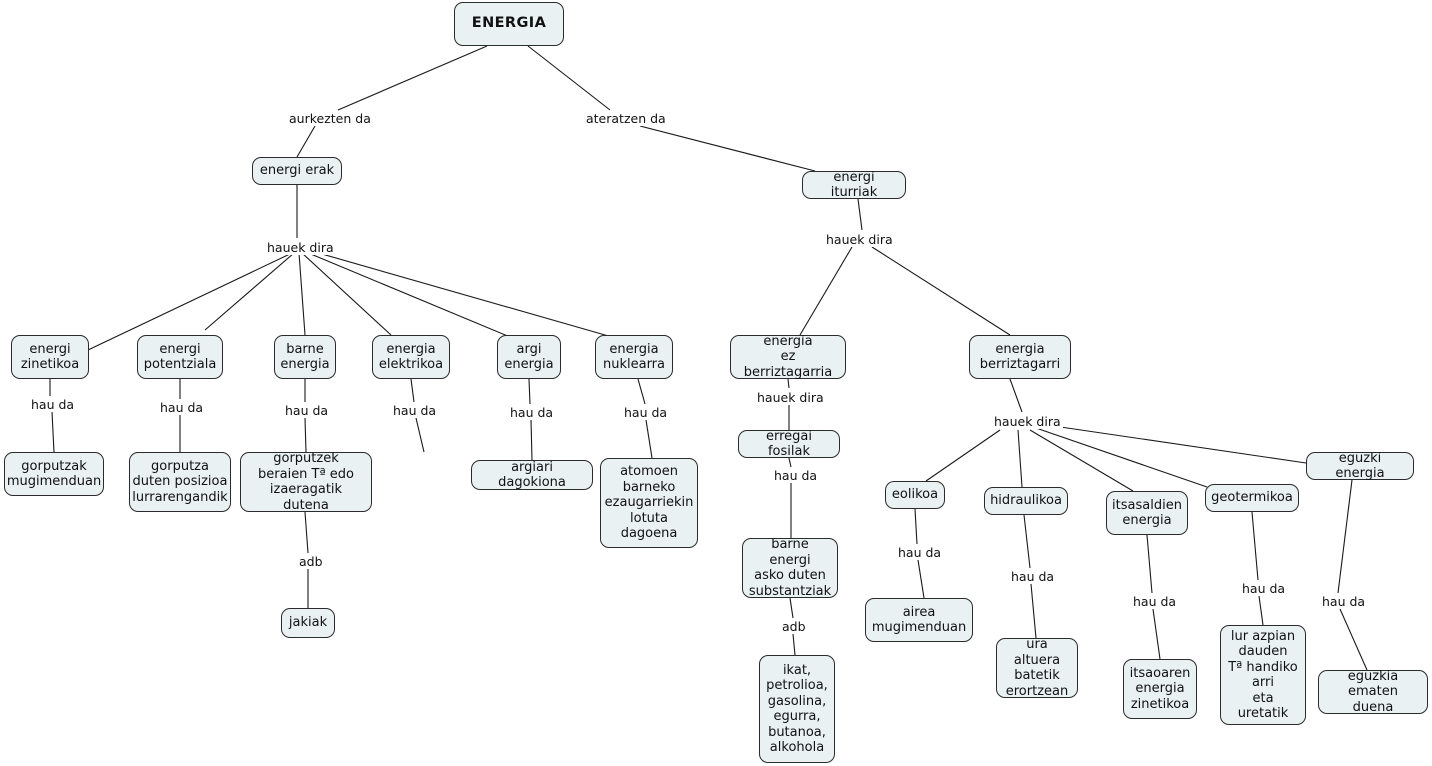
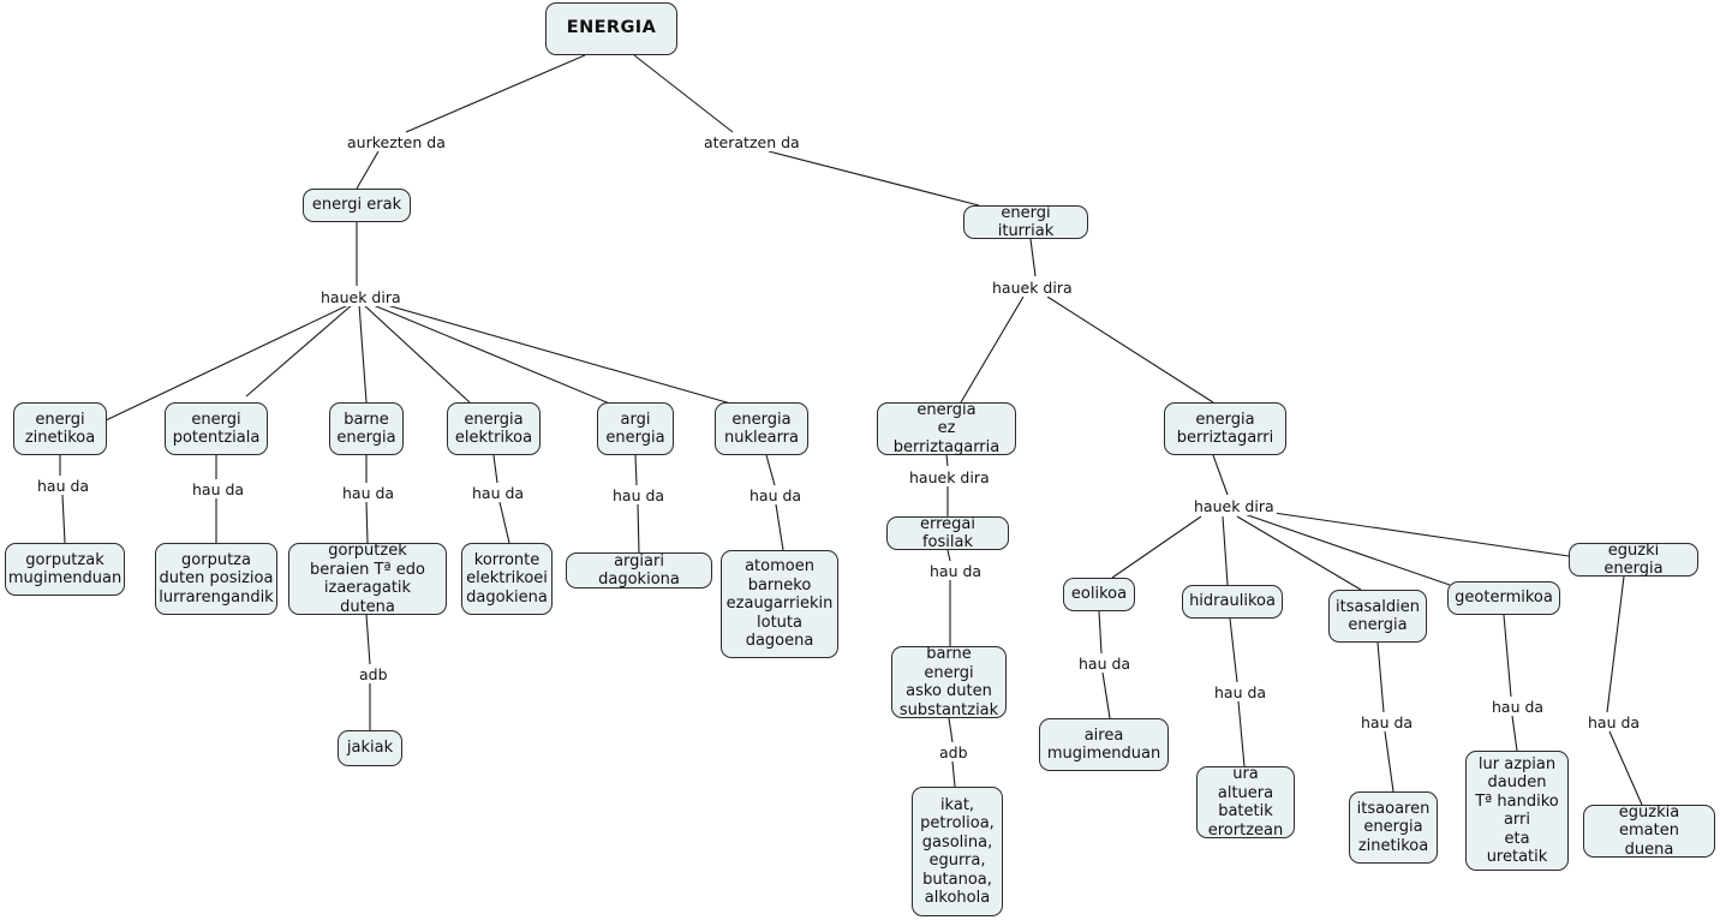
  ENERGIA
  energi erak
  energi iturriak
  energi
  zinetikoa
  energi
  potentziala
  barne
  energia
  energia
  elektrikoa
  argi
  energia
  energia
  nuklearra
  gorputzak
  mugimenduan
  gorputza
  duten posizioa
  lurrarengandik
  gorputzek
  beraien Tª edo
  izaeragatik dutena
+ korronte
+ elektrikoei
+ dagokiena
  argiari dagokiona
  atomoen
  barneko
  ezaugarriekin
  lotuta
  dagoena
  jakiak
  energia
  ez berriztagarria
  energia
  berriztagarri
  erregai fosilak
  barne energi
  asko duten
  substantziak
  ikat,
  petrolioa,
  gasolina,
  egurra,
  butanoa,
  alkohola
  eolikoa
  airea
  mugimenduan
  hidraulikoa
  ura altuera
  batetik
  erortzean
  itsasaldien
  energia
  itsaoaren
  energia
  zinetikoa
  geotermikoa
  lur azpian
  dauden
  Tª handiko
  arri
  eta uretatik
  eguzki energia
  eguzkia ematen
  duena
  aurkezten da
  ateratzen da
  hauek dira
  hauek dira
  hau da
  hau da
  hau da
  hau da
  hau da
  hau da
  adb
  hauek dira
  hau da
  adb
  hauek dira
  hau da
  hau da
  hau da
  hau da
  hau da
